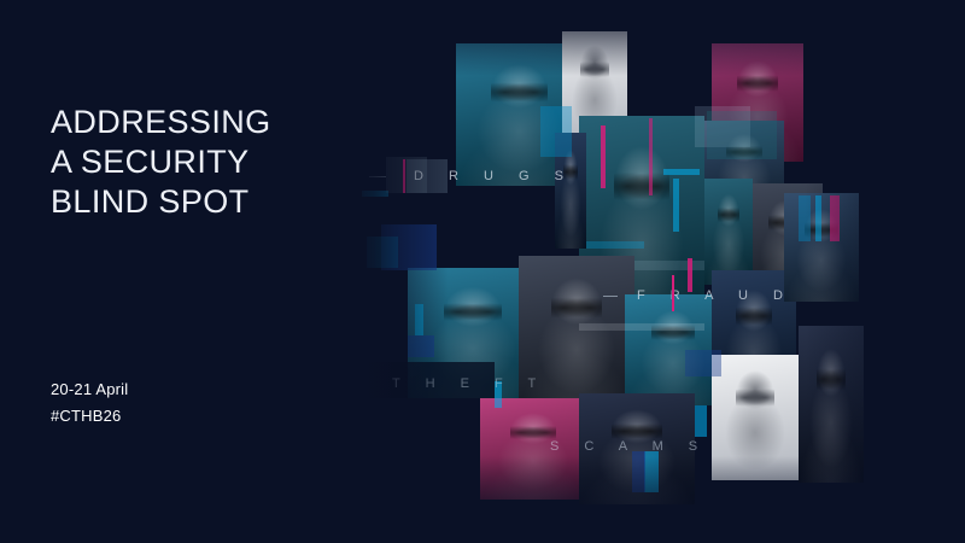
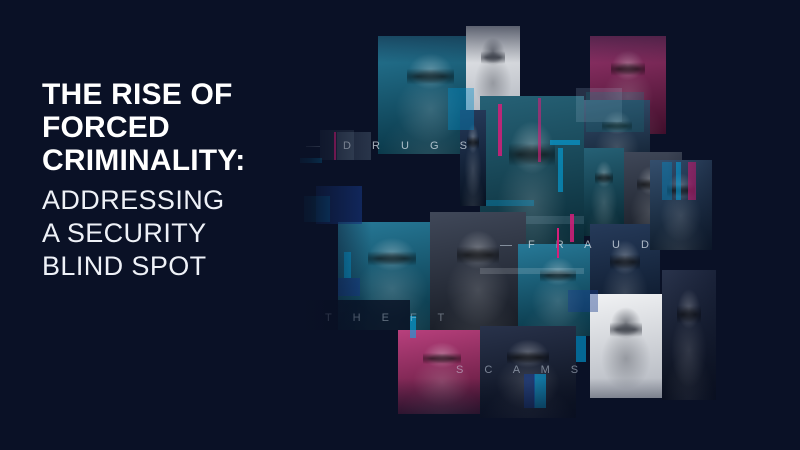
+ THE RISE OF
+ FORCED
+ CRIMINALITY:
  ADDRESSING
  A SECURITY
  BLIND SPOT
- 20-21 April
- #CTHB26
